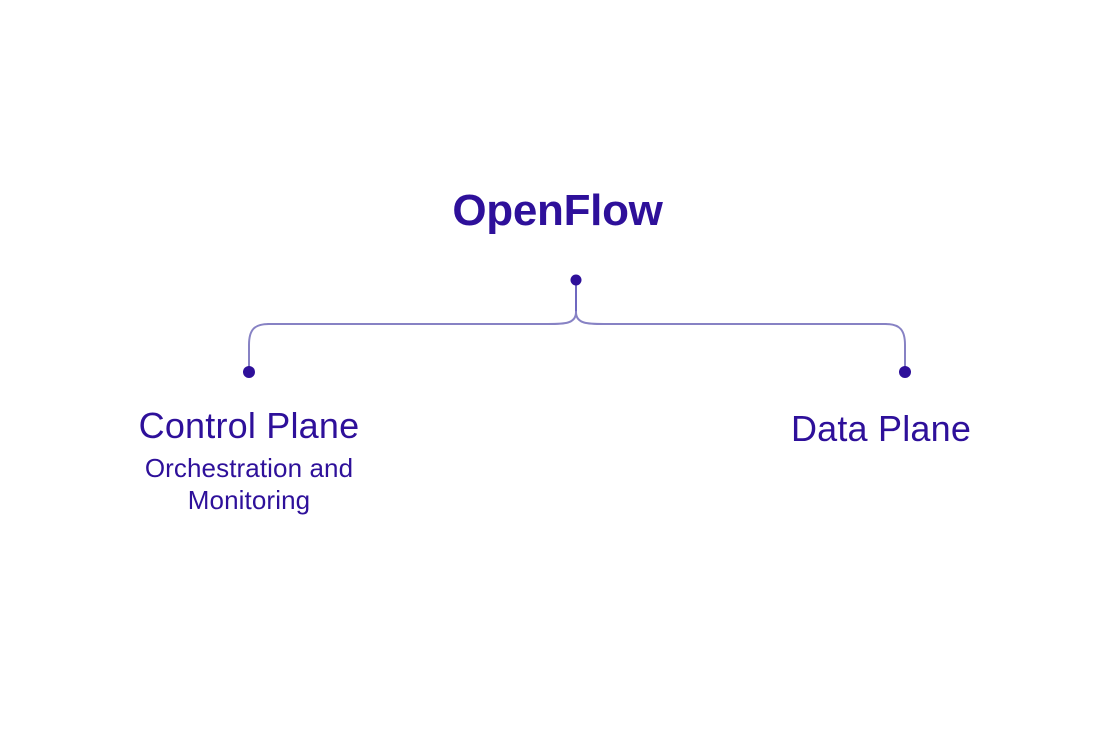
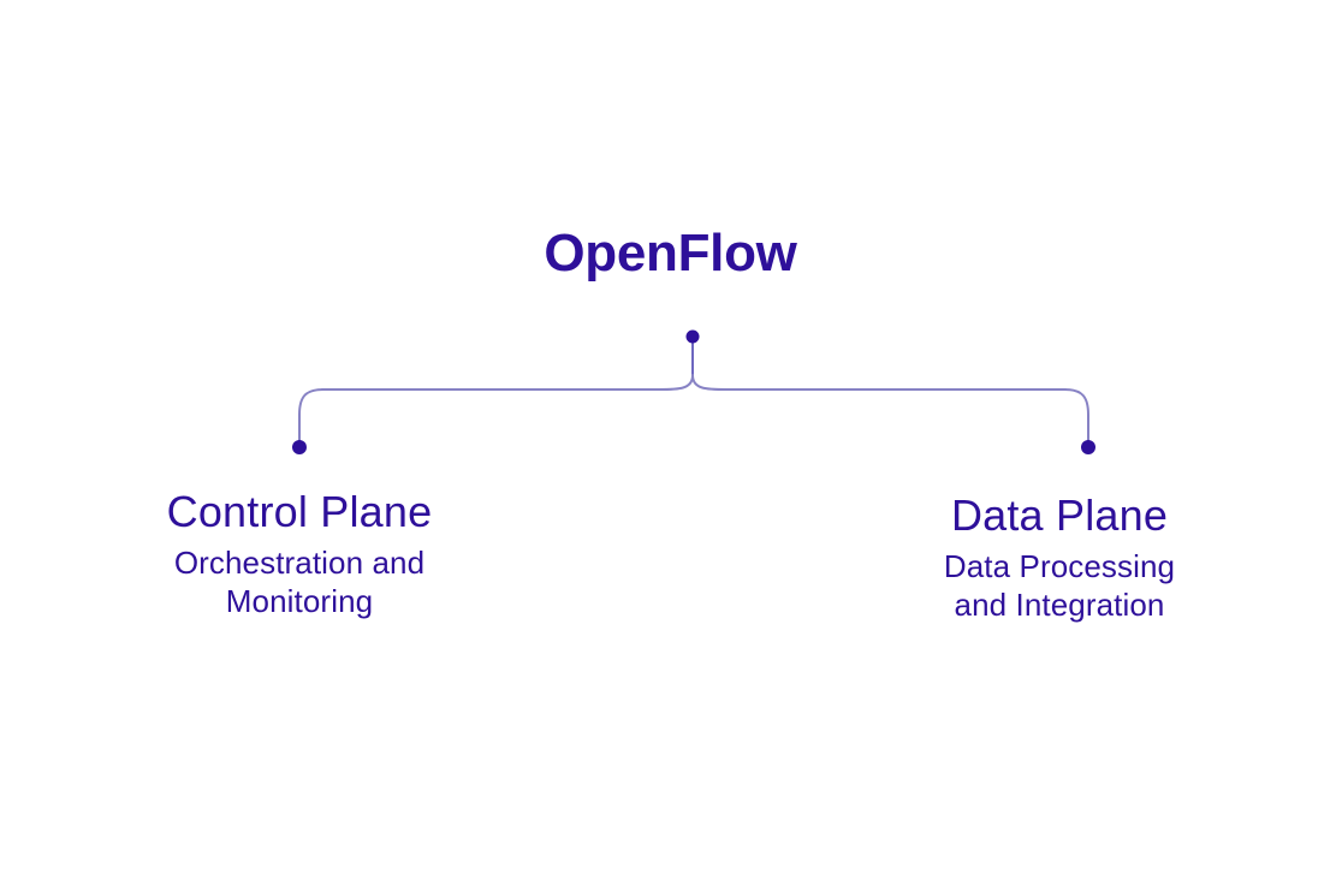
  OpenFlow
  Control Plane
  Orchestration and
  Monitoring
  Data Plane
+ Data Processing
+ and Integration
